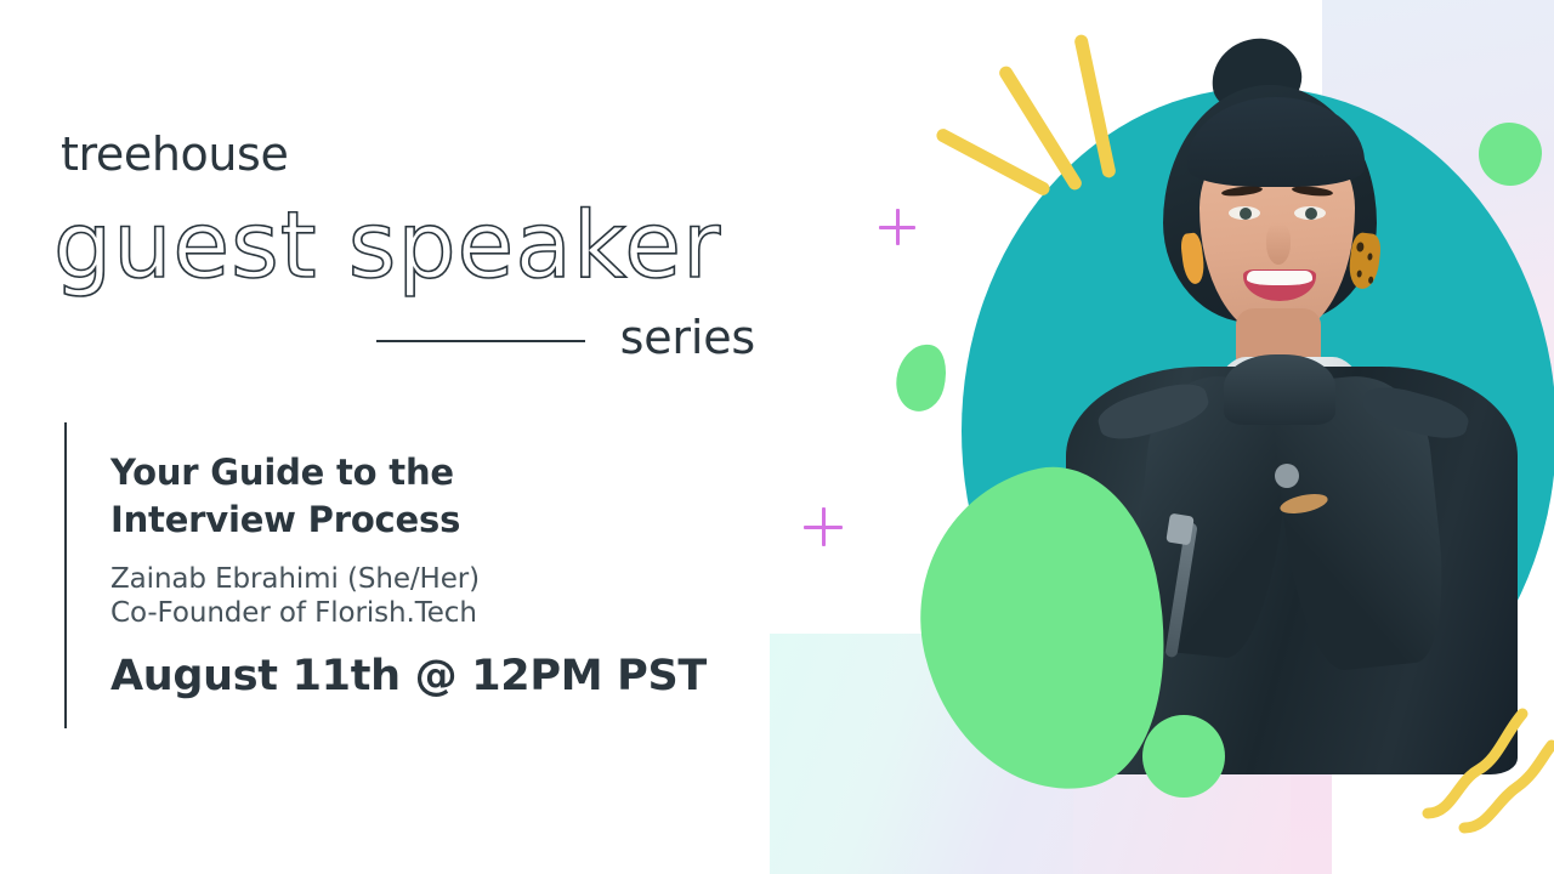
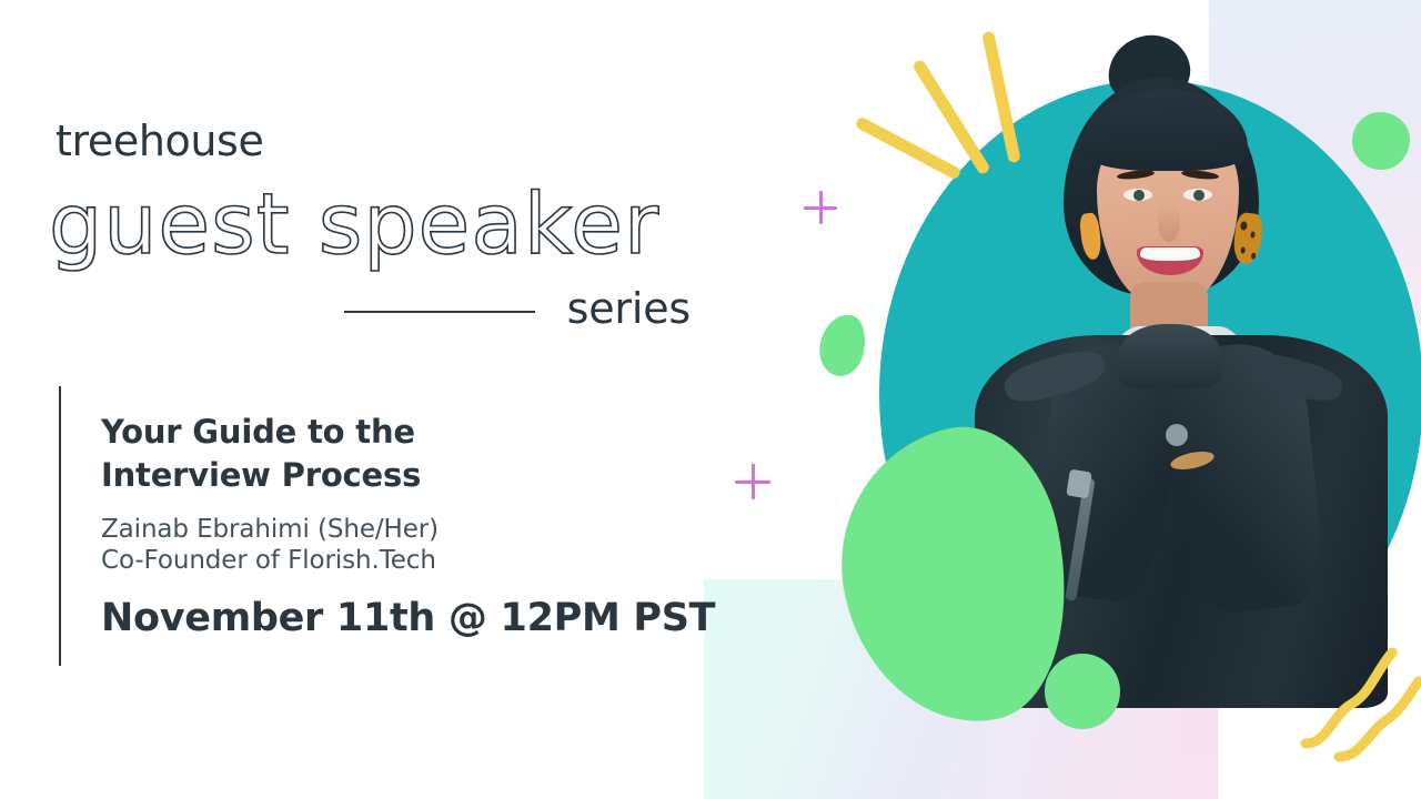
  treehouse
  guest speaker
  series
  Your Guide to the
  Interview Process
  Zainab Ebrahimi (She/Her)
  Co-Founder of Florish.Tech
- August 11th @ 12PM PST
+ November 11th @ 12PM PST
